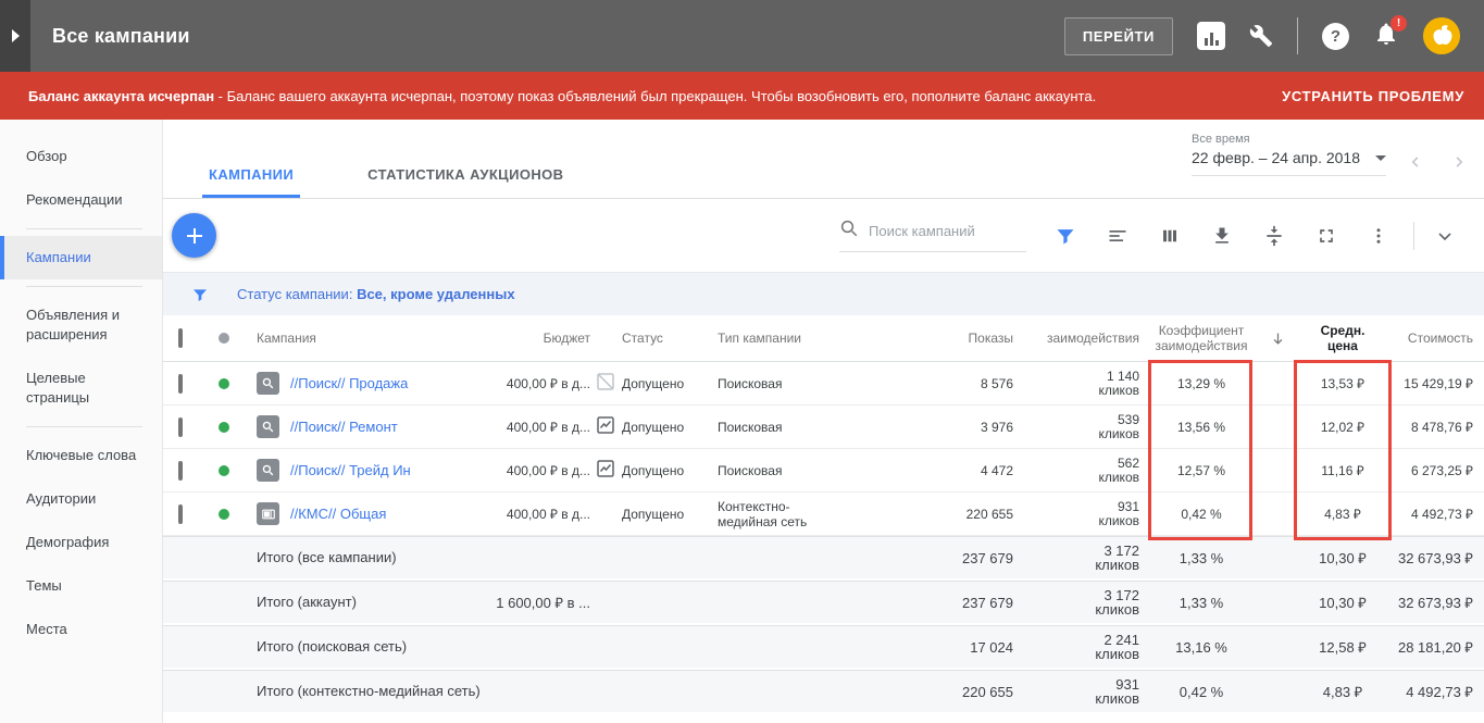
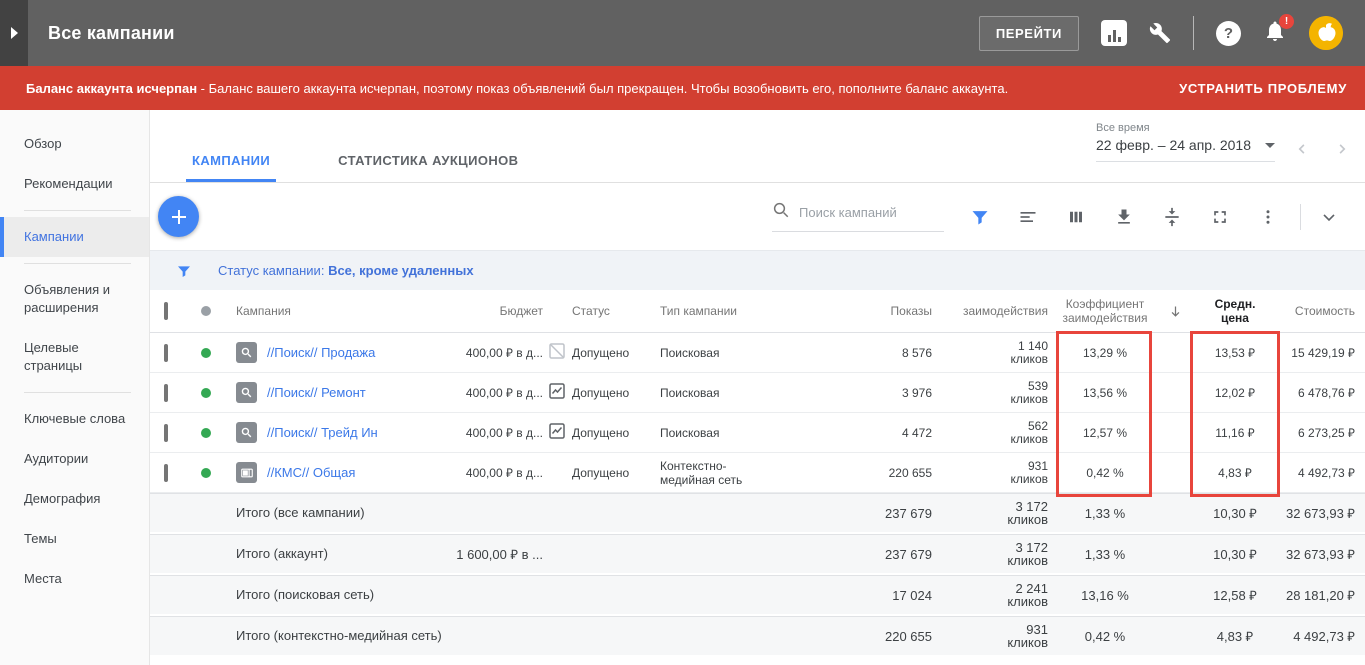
  Все кампании
  ПЕРЕЙТИ
  ?
  !
  Баланс аккаунта исчерпан - Баланс вашего аккаунта исчерпан, поэтому показ объявлений был прекращен. Чтобы возобновить его, пополните баланс аккаунта.
  УСТРАНИТЬ ПРОБЛЕМУ
  Обзор
  Рекомендации
  Кампании
  Объявления и расширения
  Целевые страницы
  Ключевые слова
  Аудитории
  Демография
  Темы
  Места
  КАМПАНИИ
  СТАТИСТИКА АУКЦИОНОВ
  Все время
  22 февр. – 24 апр. 2018
  Поиск кампаний
  Статус кампании: Все, кроме удаленных
  Кампания
  Бюджет
  Статус
  Тип кампании
  Показы
  заимодействия
  Коэффициент
  заимодействия
  Средн.
  цена
  Стоимость
  //Поиск// Продажа
  400,00 ₽ в д...
  Допущено
  Поисковая
  8 576
  1 140
  кликов
  13,29 %
  13,53 ₽
  15 429,19 ₽
  //Поиск// Ремонт
  400,00 ₽ в д...
  Допущено
  Поисковая
  3 976
  539
  кликов
  13,56 %
  12,02 ₽
- 8 478,76 ₽
+ 6 478,76 ₽
  //Поиск// Трейд Ин
  400,00 ₽ в д...
  Допущено
  Поисковая
  4 472
  562
  кликов
  12,57 %
  11,16 ₽
  6 273,25 ₽
  //КМС// Общая
  400,00 ₽ в д...
  Допущено
  Контекстно-медийная сеть
  220 655
  931
  кликов
  0,42 %
  4,83 ₽
  4 492,73 ₽
  Итого (все кампании)
  237 679
  3 172
  кликов
  1,33 %
  10,30 ₽
  32 673,93 ₽
  Итого (аккаунт)
  1 600,00 ₽ в ...
  237 679
  3 172
  кликов
  1,33 %
  10,30 ₽
  32 673,93 ₽
  Итого (поисковая сеть)
  17 024
  2 241
  кликов
  13,16 %
  12,58 ₽
  28 181,20 ₽
  Итого (контекстно-медийная сеть)
  220 655
  931
  кликов
  0,42 %
  4,83 ₽
  4 492,73 ₽
